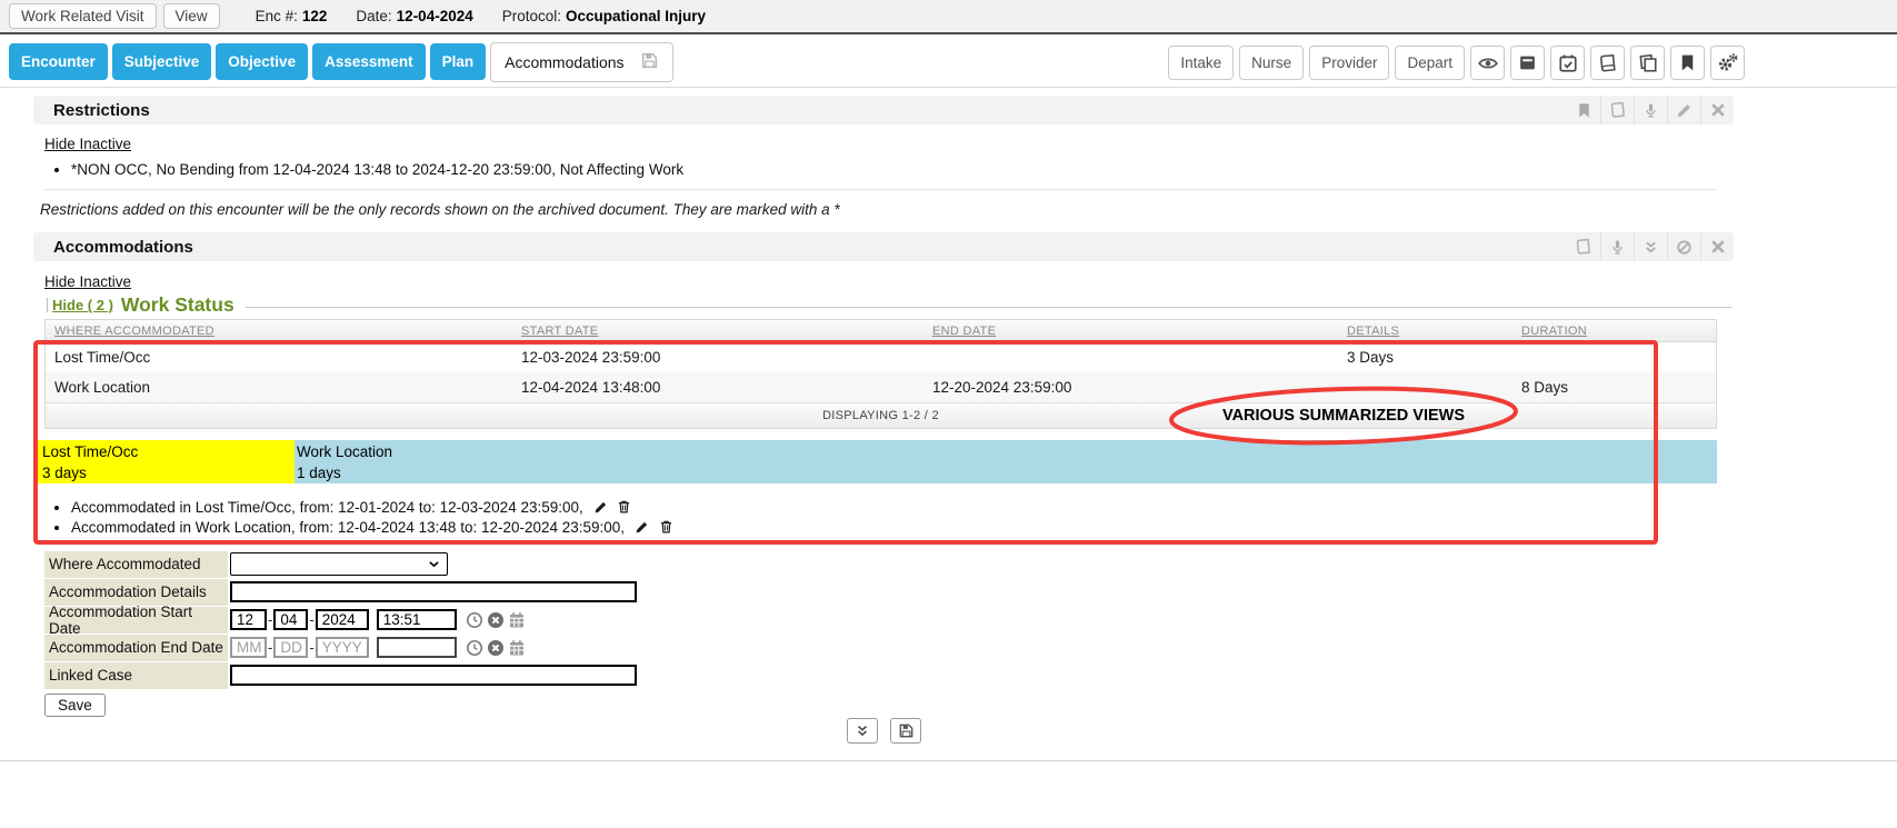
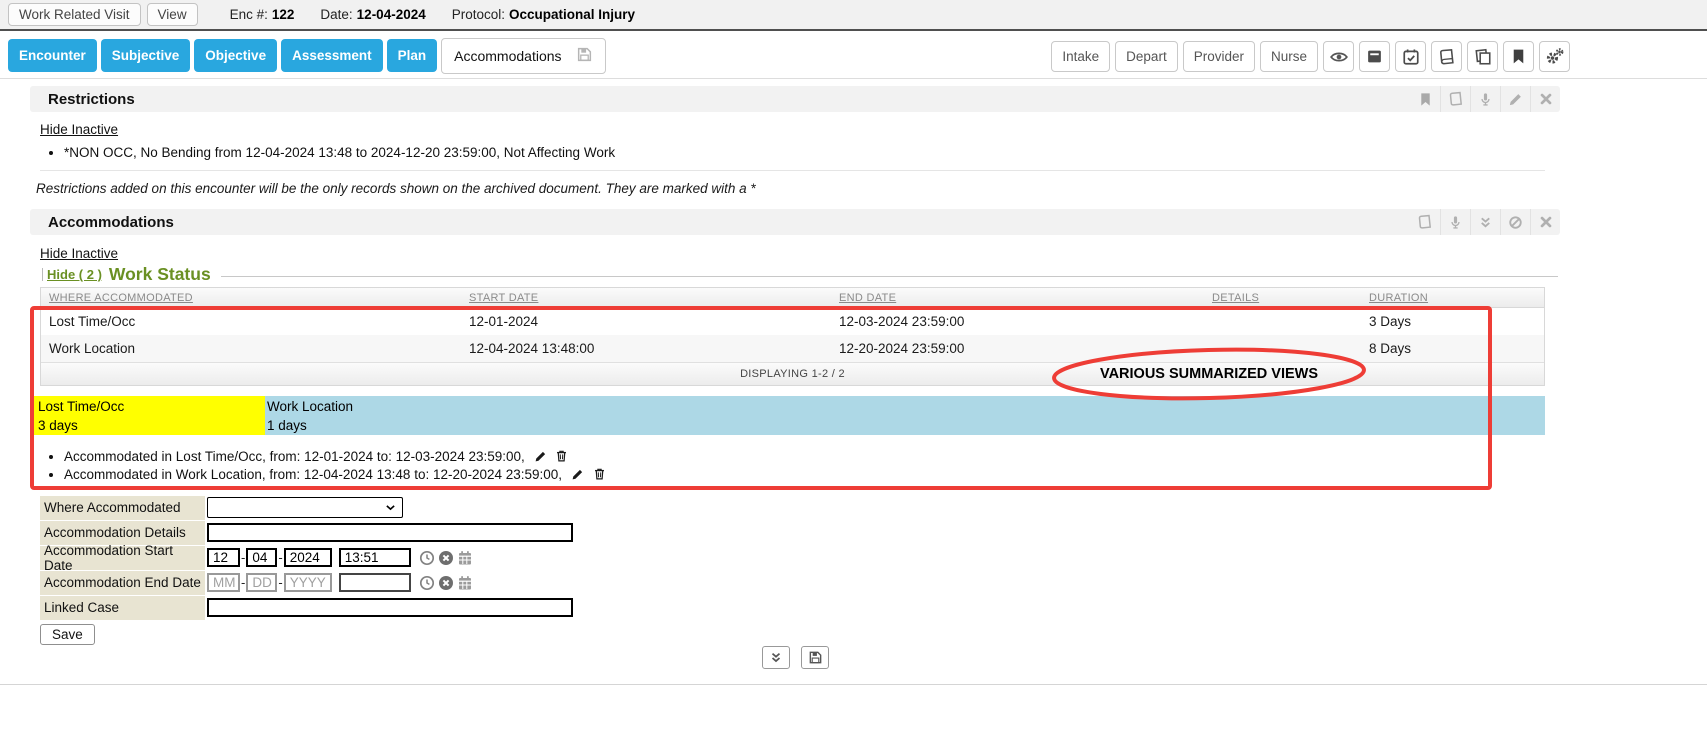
  Work Related Visit
  View
  Enc #: 122
  Date: 12-04-2024
  Protocol: Occupational Injury
  Encounter
  Subjective
  Objective
  Assessment
  Plan
  Accommodations
  Intake
- Nurse
+ Depart
  Provider
- Depart
+ Nurse
  Restrictions
  Hide Inactive
  *NON OCC, No Bending from 12-04-2024 13:48 to 2024-12-20 23:59:00, Not Affecting Work
  Restrictions added on this encounter will be the only records shown on the archived document. They are marked with a *
  Accommodations
  Hide Inactive
  Hide ( 2 )
  Work Status
  WHERE ACCOMMODATED
  START DATE
  END DATE
  DETAILS
  DURATION
  Lost Time/Occ
+ 12-01-2024
  12-03-2024 23:59:00
  3 Days
  Work Location
  12-04-2024 13:48:00
  12-20-2024 23:59:00
  8 Days
  DISPLAYING 1-2 / 2
  VARIOUS SUMMARIZED VIEWS
  Lost Time/Occ
  3 days
  Work Location
  1 days
  Accommodated in Lost Time/Occ, from: 12-01-2024 to: 12-03-2024 23:59:00,
  Accommodated in Work Location, from: 12-04-2024 13:48 to: 12-20-2024 23:59:00,
  Where Accommodated
  Accommodation Details
  Accommodation Start Date
  12
  -
  04
  -
  2024
  13:51
  Accommodation End Date
  MM
  -
  DD
  -
  YYYY
  Linked Case
  Save
